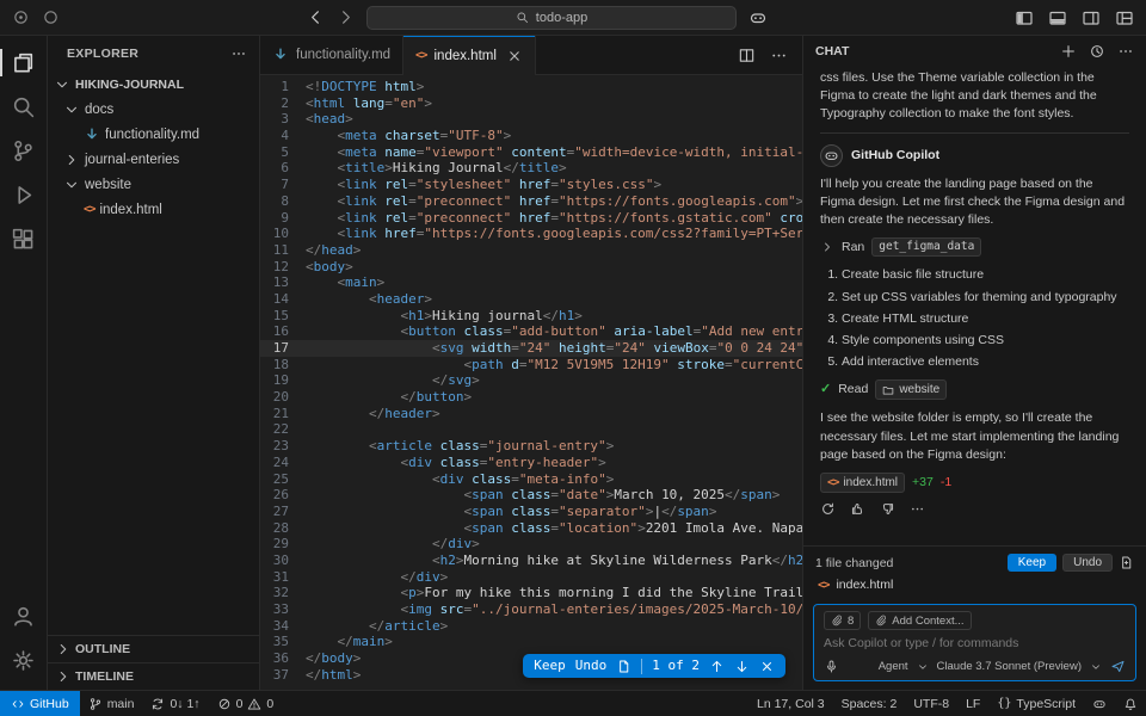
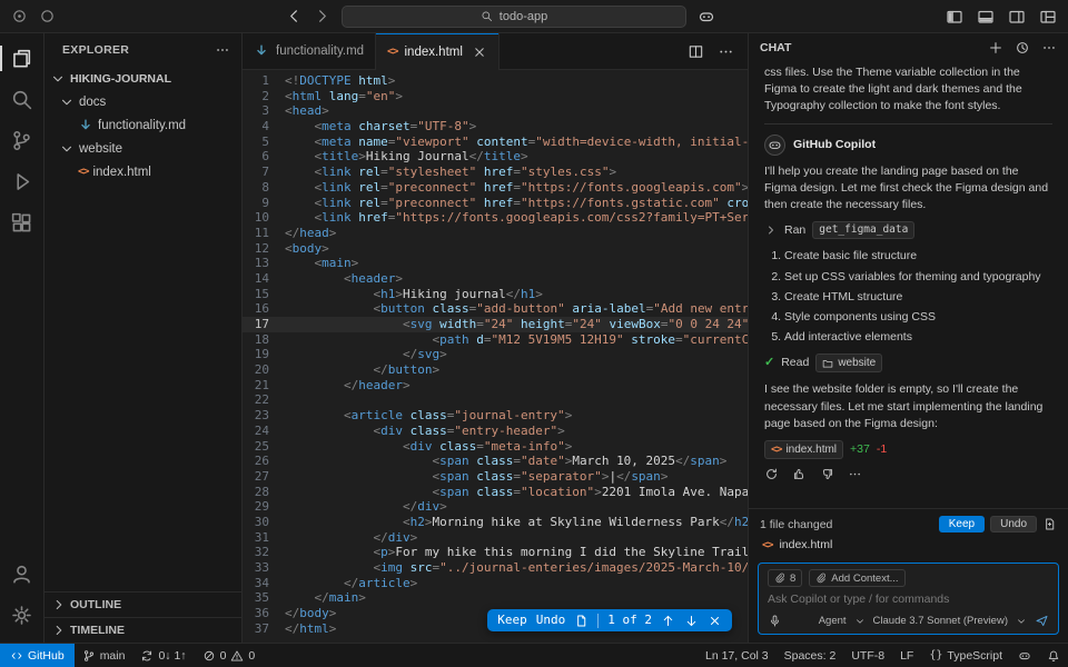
  todo-app
  EXPLORER
  HIKING-JOURNAL
  docs
  functionality.md
- journal-enteries
  website
  <>
  index.html
  OUTLINE
  TIMELINE
  functionality.md
  <>
  index.html
  1
  <!DOCTYPE html>
  2
  <html lang="en">
  3
  <head>
  4
  <meta charset="UTF-8">
  5
  <meta name="viewport" content="width=device-width, initial-
  6
  <title>Hiking Journal</title>
  7
  <link rel="stylesheet" href="styles.css">
  8
  <link rel="preconnect" href="https://fonts.googleapis.com">
  9
  <link rel="preconnect" href="https://fonts.gstatic.com" cro
  10
  11
  </head>
  12
  <body>
  13
  <main>
  14
  <header>
  15
  <h1>Hiking journal</h1>
  16
  <button class="add-button" aria-label="Add new entr
  17
  <svg width="24" height="24" viewBox="0 0 24 24"
  18
  19
  </svg>
  20
  </button>
  21
  </header>
  22
  23
  <article class="journal-entry">
  24
  <div class="entry-header">
  25
  <div class="meta-info">
  26
  <span class="date">March 10, 2025</span>
  27
  <span class="separator">|</span>
  28
  <span class="location">2201 Imola Ave. Napa
  29
  </div>
  30
  <h2>Morning hike at Skyline Wilderness Park</h2
  31
  </div>
  32
  33
  <img src="../journal-enteries/images/2025-March-10/
  34
  </article>
  35
  </main>
  36
  </body>
  37
  </html>
  Keep
  Undo
  1 of 2
  CHAT
  css files. Use the Theme variable collection in the Figma to create the light and dark themes and the Typography collection to make the font styles.
  GitHub Copilot
  I'll help you create the landing page based on the Figma design. Let me first check the Figma design and then create the necessary files.
  Ran
  get_figma_data
  Create basic file structure
  Set up CSS variables for theming and typography
  Create HTML structure
  Style components using CSS
  Add interactive elements
  ✓
  Read
  website
  I see the website folder is empty, so I'll create the necessary files. Let me start implementing the landing page based on the Figma design:
  <>
  index.html
  +37
  -1
  1 file changed
  Keep
  Undo
  <>
  index.html
  8
  Add Context...
  Ask Copilot or type / for commands
  Agent
  Claude 3.7 Sonnet (Preview)
  GitHub
  main
  0↓ 1↑
  0
  0
  Ln 17, Col 3
  Spaces: 2
  UTF-8
  LF
  {}
  TypeScript
